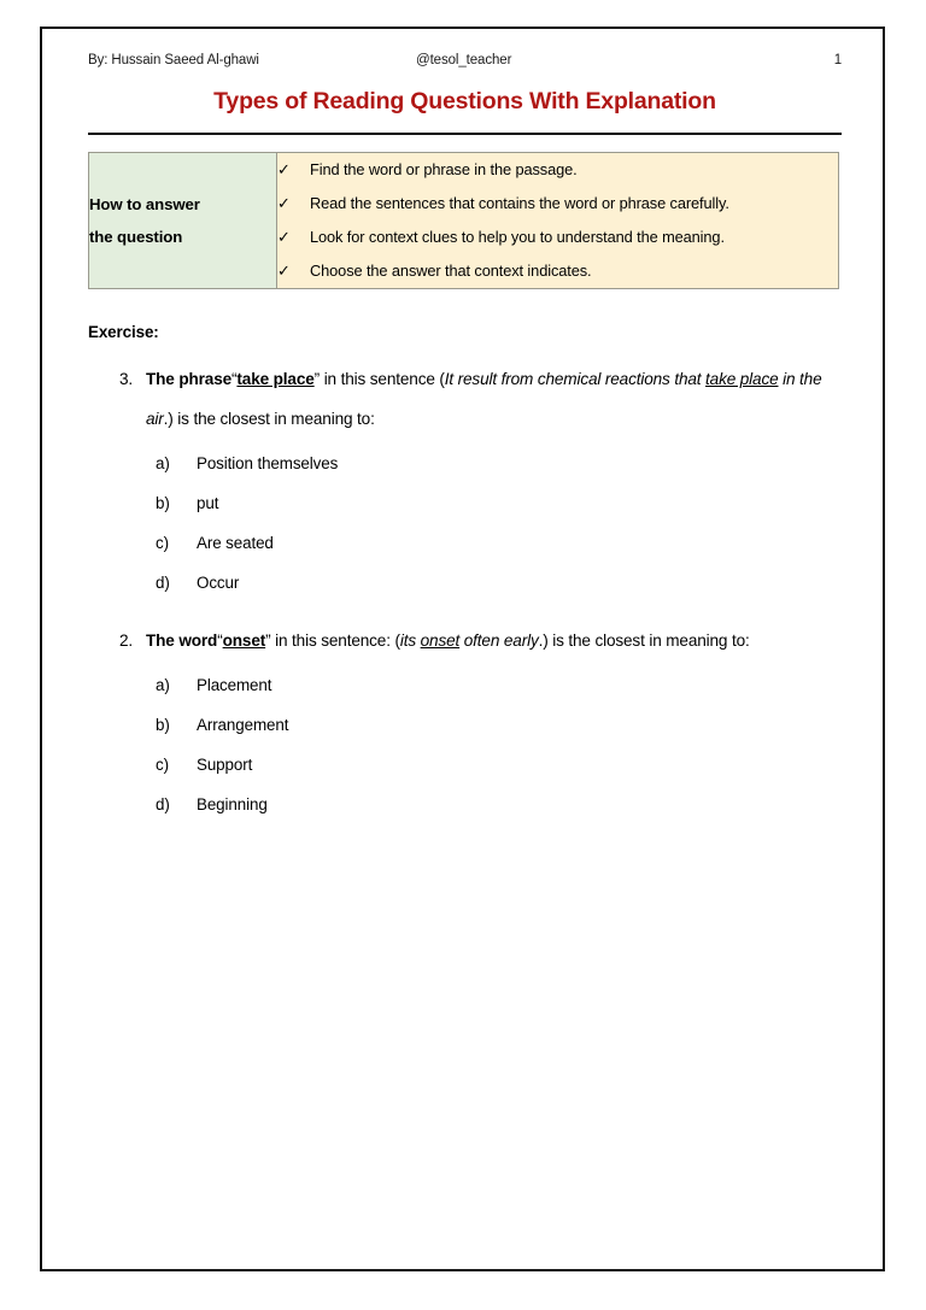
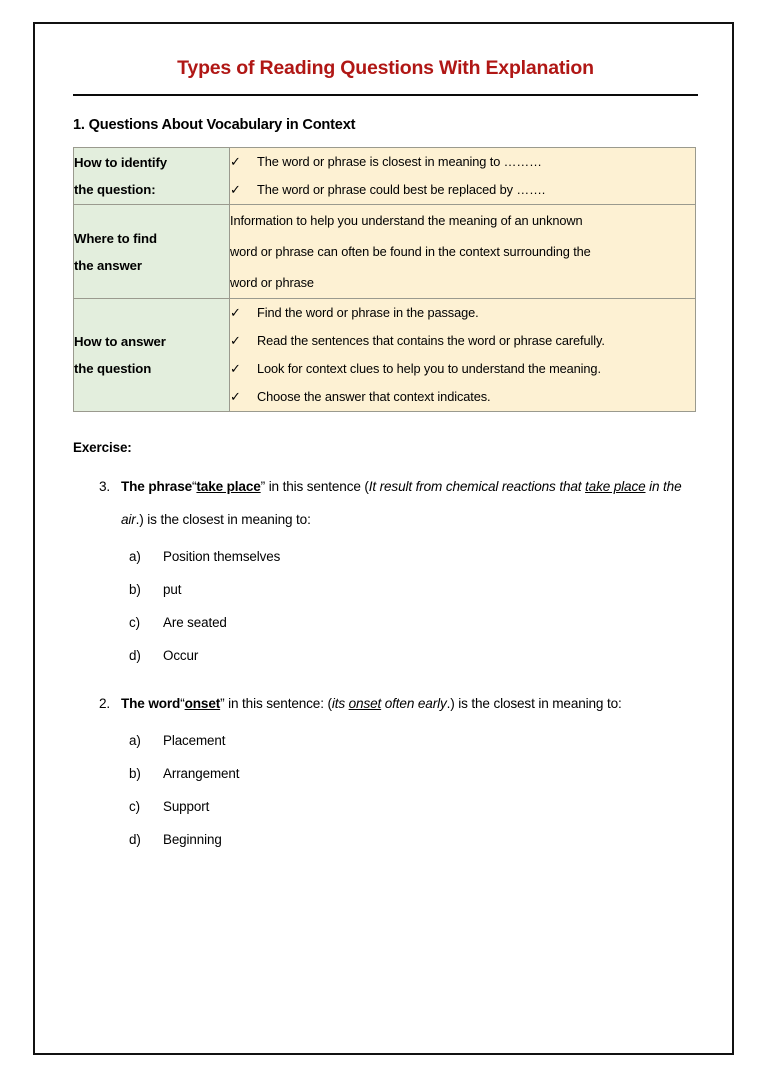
- By: Hussain Saeed Al-ghawi
- @tesol_teacher
- 1
  Types of Reading Questions With Explanation
+ 1. Questions About Vocabulary in Context
+ How to identify the question:	✓ The word or phrase is closest in meaning to ……… ✓ The word or phrase could best be replaced by …….
+ Where to find the answer	Information to help you understand the meaning of an unknown word or phrase can often be found in the context surrounding the word or phrase
  How to answer the question	✓ Find the word or phrase in the passage. ✓ Read the sentences that contains the word or phrase carefully. ✓ Look for context clues to help you to understand the meaning. ✓ Choose the answer that context indicates.
  Exercise:
  3.
  The phrase“take place” in this sentence (It result from chemical reactions that take place in the air.) is the closest in meaning to:
  a)
  Position themselves
  b)
  put
  c)
  Are seated
  d)
  Occur
  2.
  The word“onset” in this sentence: (its onset often early.) is the closest in meaning to:
  a)
  Placement
  b)
  Arrangement
  c)
  Support
  d)
  Beginning
